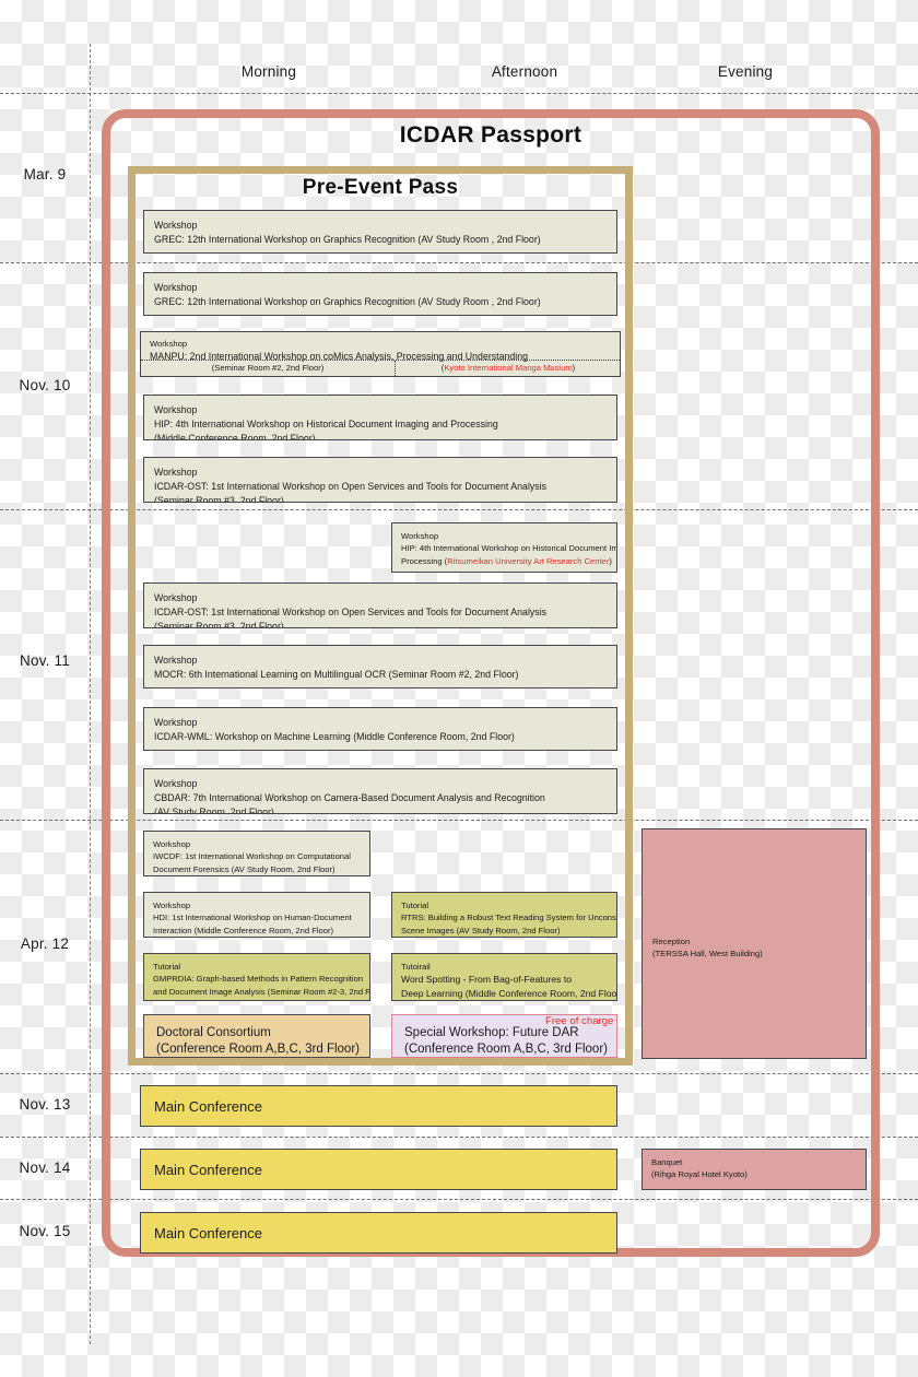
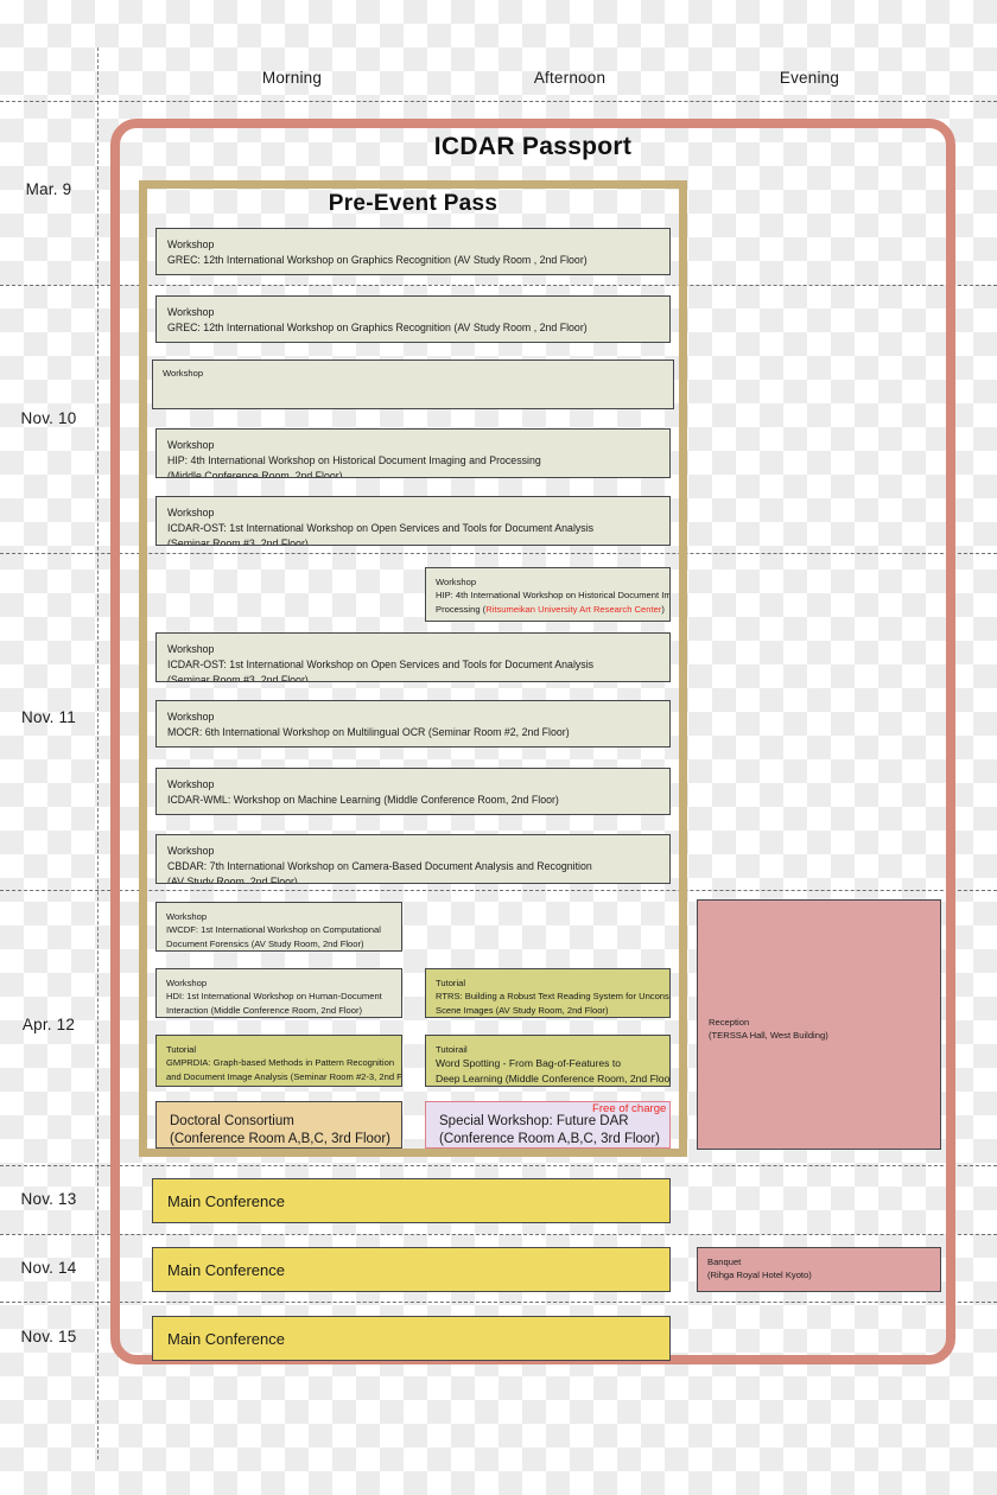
  Morning
  Afternoon
  Evening
  Mar. 9
  Nov. 10
  Nov. 11
  Apr. 12
  Nov. 13
  Nov. 14
  Nov. 15
  ICDAR Passport
  Pre-Event Pass
  Workshop
  GREC: 12th International Workshop on Graphics Recognition (AV Study Room , 2nd Floor)
  Workshop
  GREC: 12th International Workshop on Graphics Recognition (AV Study Room , 2nd Floor)
  Workshop
- MANPU: 2nd International Workshop on coMics Analysis, Processing and Understanding
- (Seminar Room #2, 2nd Floor)
- (Kyoto International Manga Musium)
  Workshop
  HIP: 4th International Workshop on Historical Document Imaging and Processing
  (Middle Conference Room, 2nd Floor)
  Workshop
  ICDAR-OST: 1st International Workshop on Open Services and Tools for Document Analysis
  (Seminar Room #3, 2nd Floor)
  Workshop
  HIP: 4th International Workshop on Historical Document Im
  Processing (Ritsumeikan University Art Research Center)
  Workshop
  ICDAR-OST: 1st International Workshop on Open Services and Tools for Document Analysis
  (Seminar Room #3, 2nd Floor)
  Workshop
- MOCR: 6th International Learning on Multilingual OCR (Seminar Room #2, 2nd Floor)
+ MOCR: 6th International Workshop on Multilingual OCR (Seminar Room #2, 2nd Floor)
  Workshop
  ICDAR-WML: Workshop on Machine Learning (Middle Conference Room, 2nd Floor)
  Workshop
  CBDAR: 7th International Workshop on Camera-Based Document Analysis and Recognition
  (AV Study Room, 2nd Floor)
  Workshop
  IWCDF: 1st International Workshop on Computational
  Document Forensics (AV Study Room, 2nd Floor)
  Workshop
  HDI: 1st International Workshop on Human-Document
  Interaction (Middle Conference Room, 2nd Floor)
  Tutorial
  RTRS: Building a Robust Text Reading System for Uncons
  Scene Images (AV Study Room, 2nd Floor)
  Tutorial
  GMPRDIA: Graph-based Methods in Pattern Recognition
  and Document Image Analysis (Seminar Room #2-3, 2nd F
  Tutoirail
  Word Spotting - From Bag-of-Features to
  Deep Learning (Middle Conference Room, 2nd Floo
  Doctoral Consortium
  (Conference Room A,B,C, 3rd Floor)
  Special Workshop: Future DAR
  (Conference Room A,B,C, 3rd Floor)
  Free of charge
  Reception
  (TERSSA Hall, West Building)
  Main Conference
  Main Conference
  Banquet
  (Rihga Royal Hotel Kyoto)
  Main Conference
